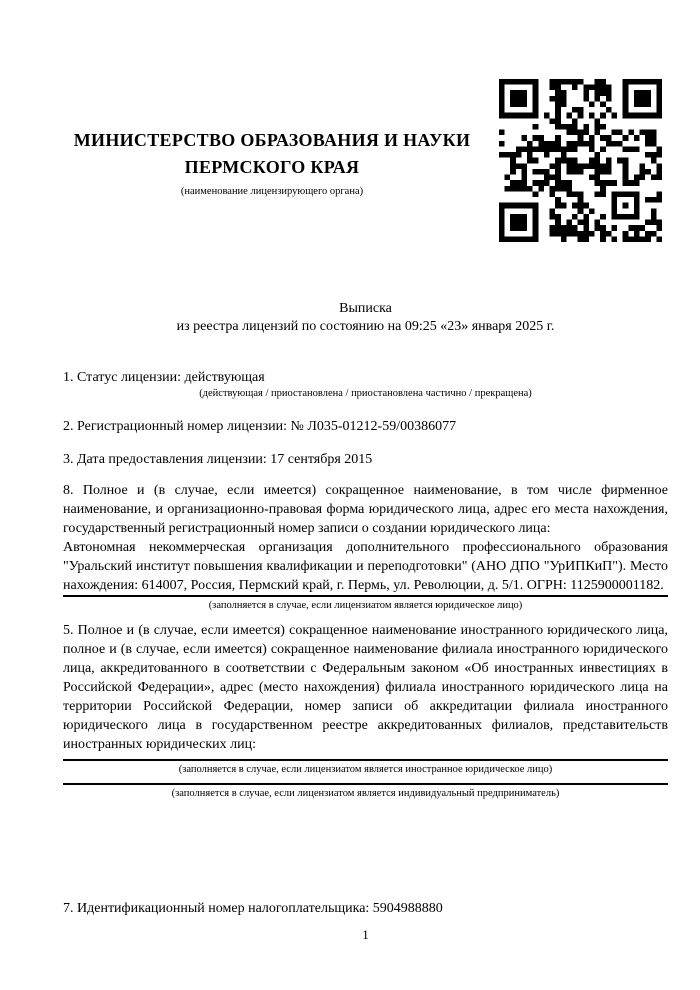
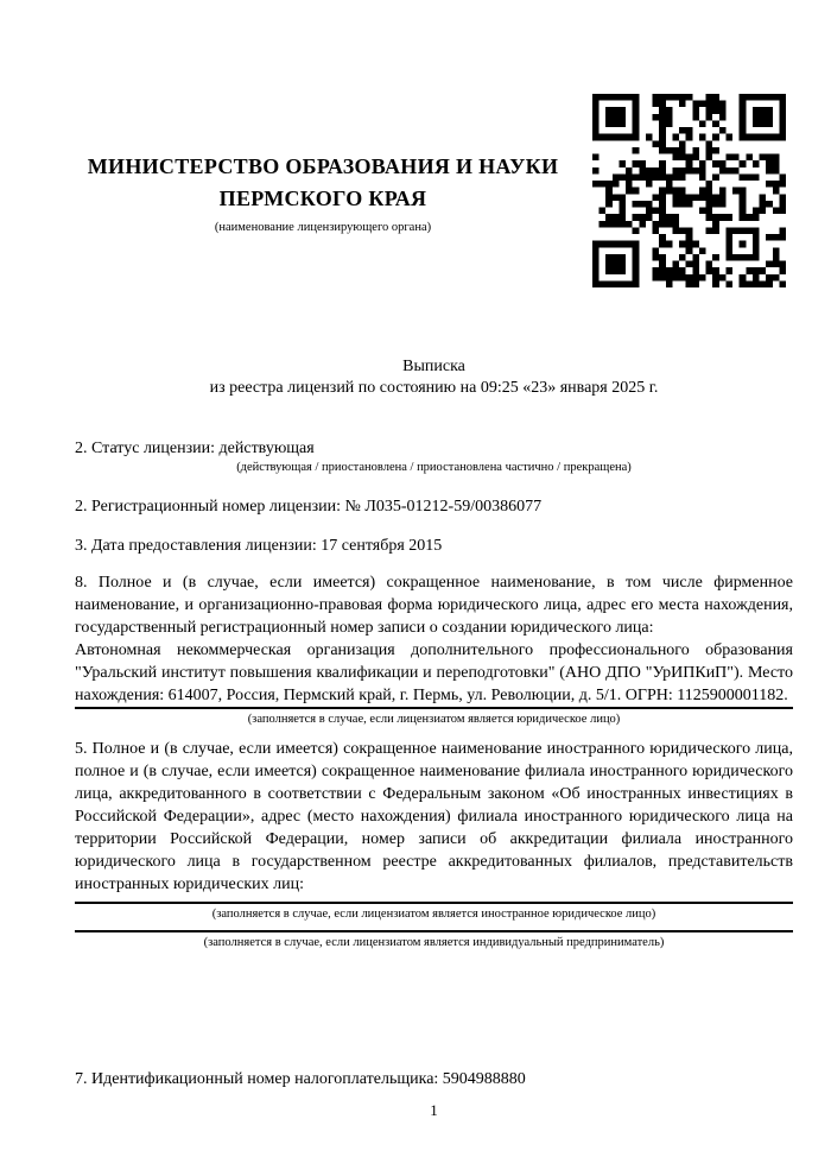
  МИНИСТЕРСТВО ОБРАЗОВАНИЯ И НАУКИ
  ПЕРМСКОГО КРАЯ
  (наименование лицензирующего органа)
  Выписка
  из реестра лицензий по состоянию на 09:25 «23» января 2025 г.
- 1. Статус лицензии: действующая
+ 2. Статус лицензии: действующая
  (действующая / приостановлена / приостановлена частично / прекращена)
  2. Регистрационный номер лицензии: № Л035-01212-59/00386077
  3. Дата предоставления лицензии: 17 сентября 2015
  8. Полное и (в случае, если имеется) сокращенное наименование, в том числе фирменное наименование, и организационно-правовая форма юридического лица, адрес его места нахождения, государственный регистрационный номер записи о создании юридического лица:
  Автономная некоммерческая организация дополнительного профессионального образования "Уральский институт повышения квалификации и переподготовки" (АНО ДПО "УрИПКиП"). Место нахождения: 614007, Россия, Пермский край, г. Пермь, ул. Революции, д. 5/1. ОГРН: 1125900001182.
  (заполняется в случае, если лицензиатом является юридическое лицо)
  5. Полное и (в случае, если имеется) сокращенное наименование иностранного юридического лица, полное и (в случае, если имеется) сокращенное наименование филиала иностранного юридического лица, аккредитованного в соответствии с Федеральным законом «Об иностранных инвестициях в Российской Федерации», адрес (место нахождения) филиала иностранного юридического лица на территории Российской Федерации, номер записи об аккредитации филиала иностранного юридического лица в государственном реестре аккредитованных филиалов, представительств иностранных юридических лиц:
  (заполняется в случае, если лицензиатом является иностранное юридическое лицо)
  (заполняется в случае, если лицензиатом является индивидуальный предприниматель)
  7. Идентификационный номер налогоплательщика: 5904988880
  1
